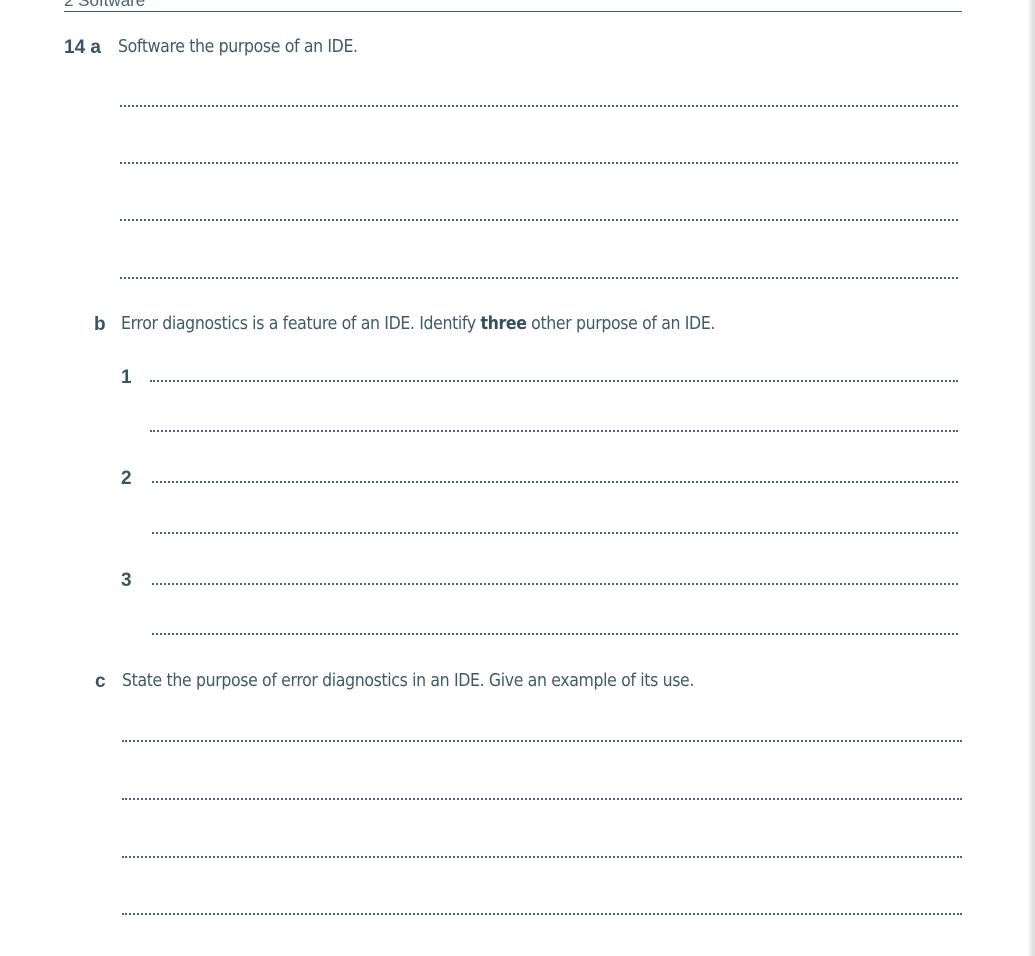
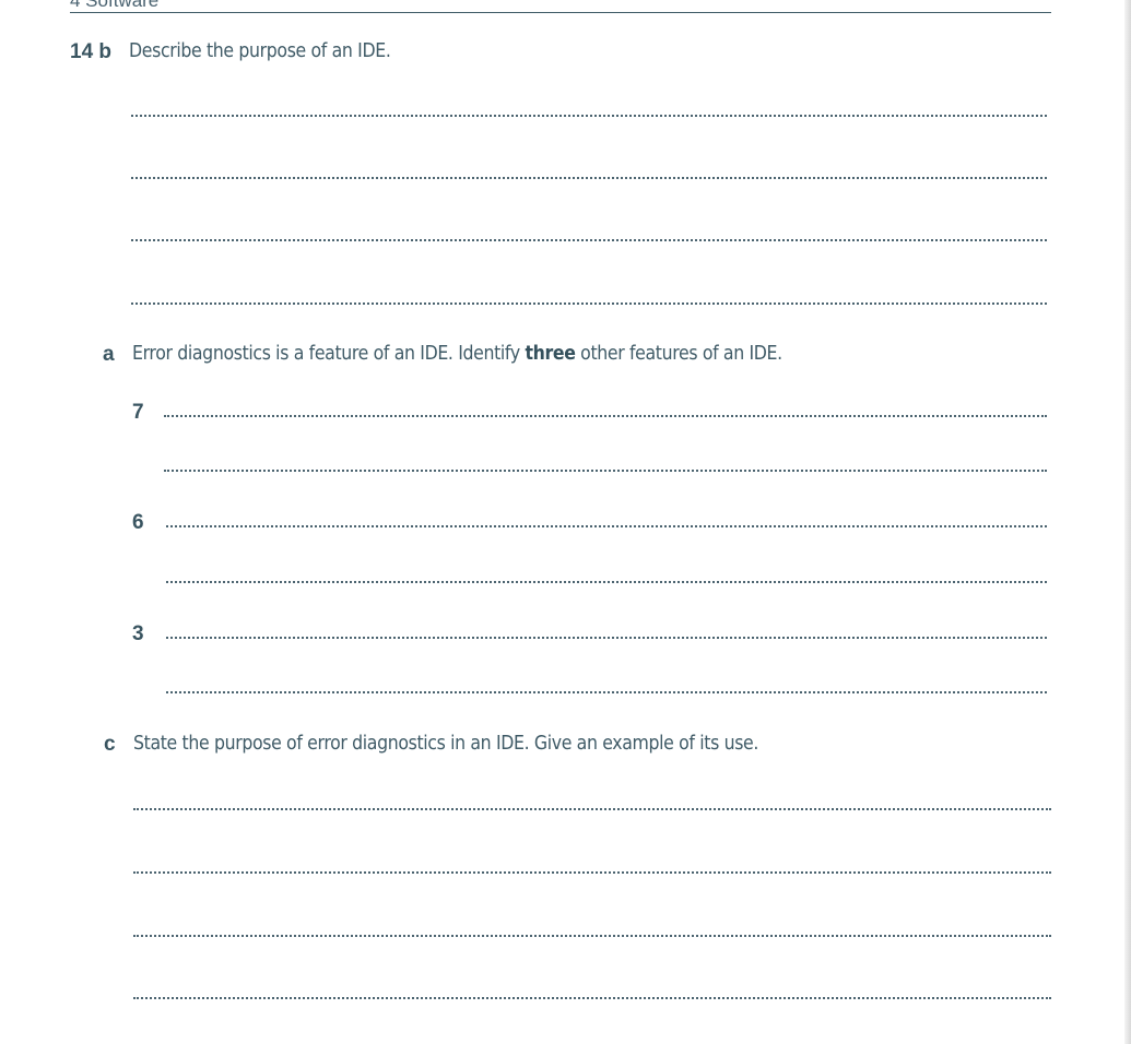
- 2 Software
+ 4 Software
- 14 a
+ 14 b
- Software the purpose of an IDE.
+ Describe the purpose of an IDE.
- b
+ a
- Error diagnostics is a feature of an IDE. Identify three other purpose of an IDE.
+ Error diagnostics is a feature of an IDE. Identify three other features of an IDE.
- 1
+ 7
- 2
+ 6
  3
  c
  State the purpose of error diagnostics in an IDE. Give an example of its use.
